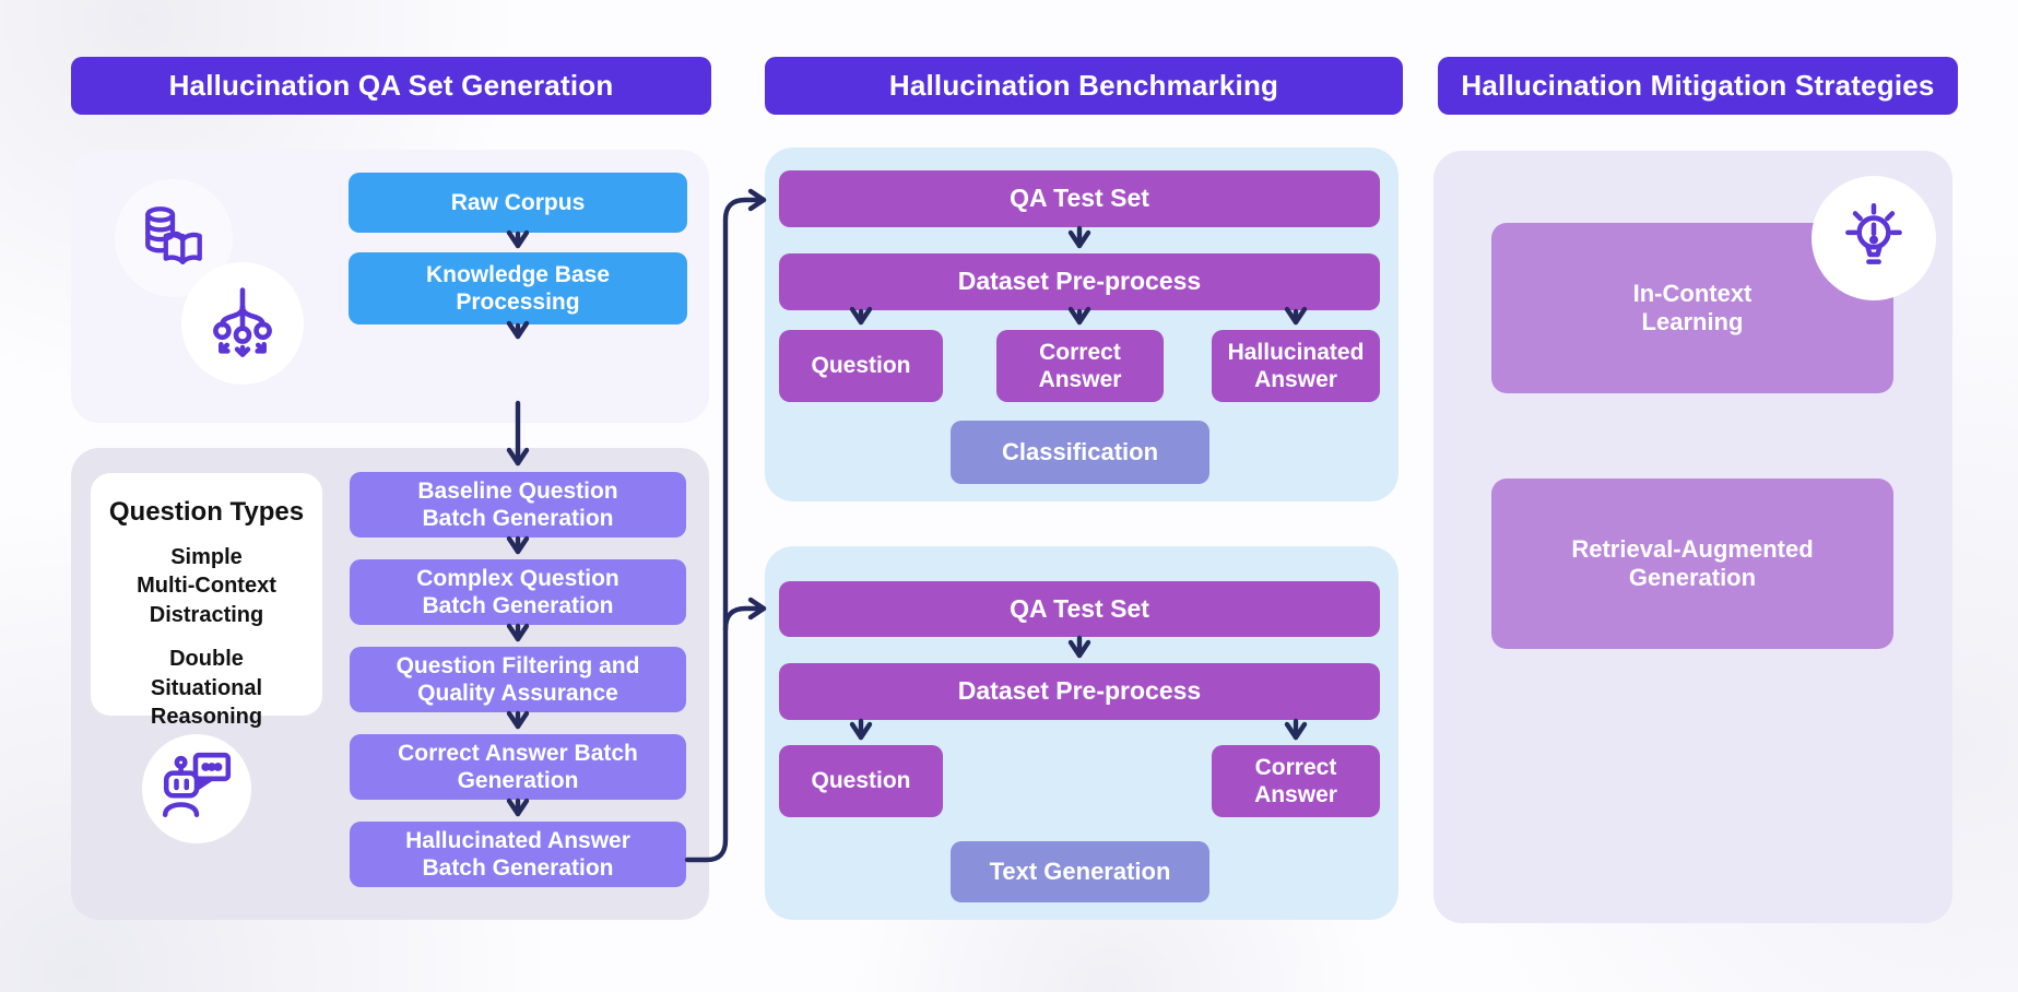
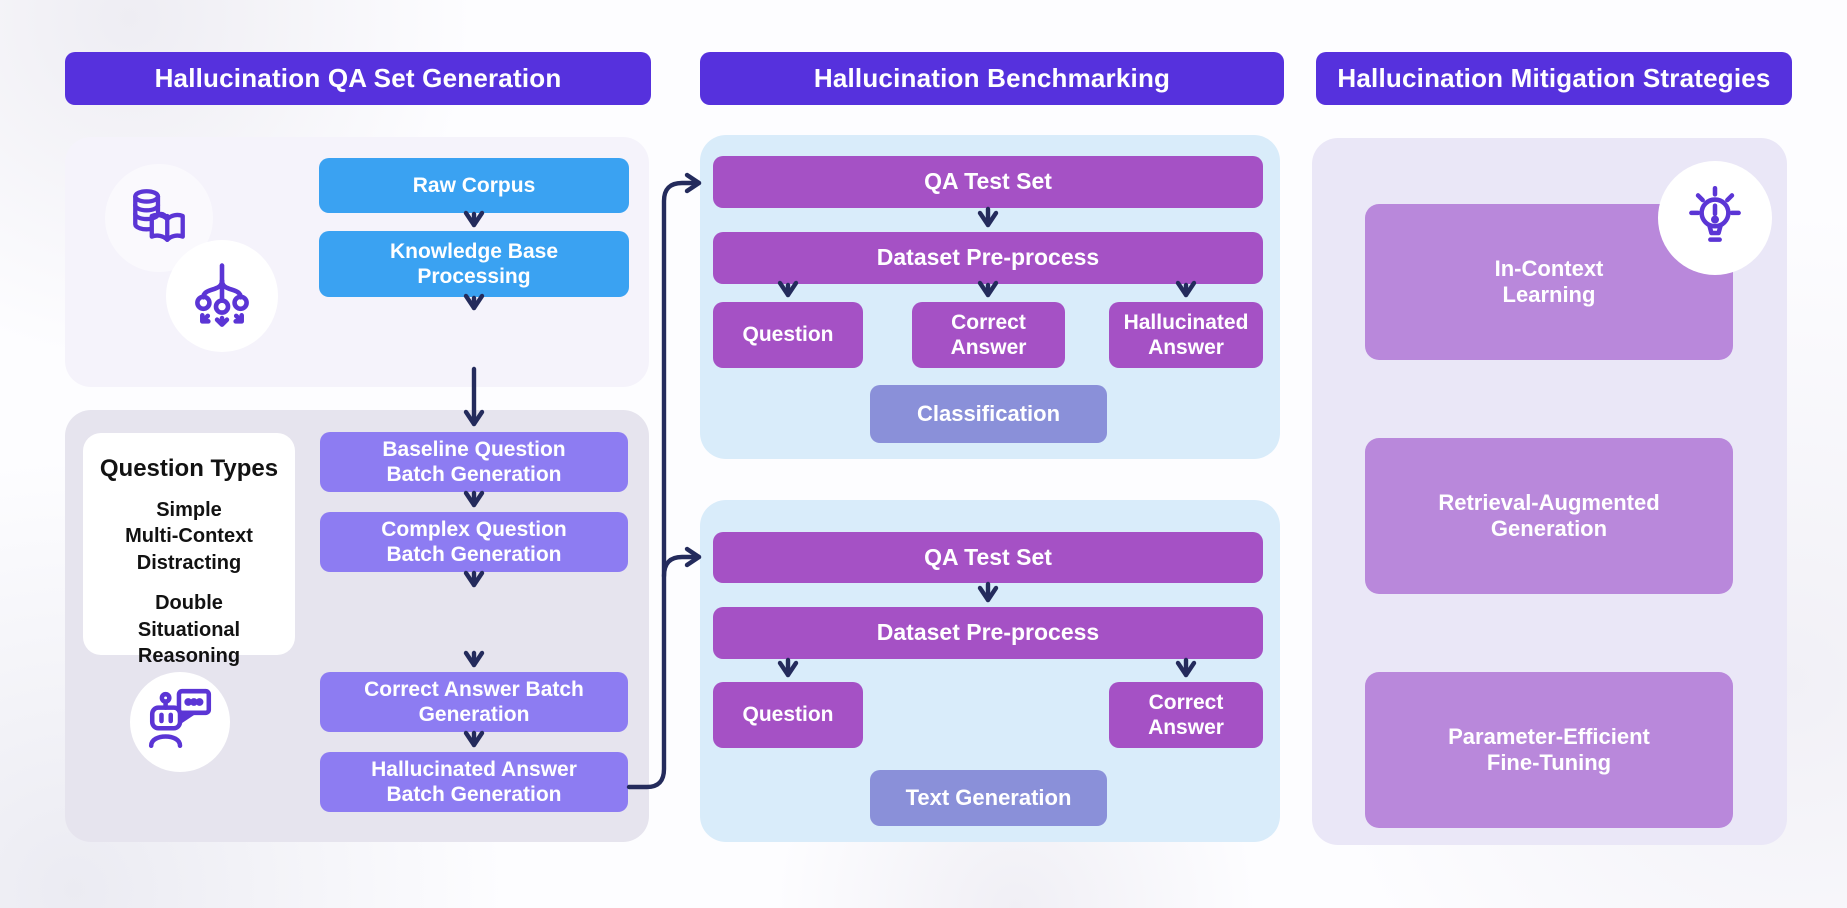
  Hallucination QA Set Generation
  Hallucination Benchmarking
  Hallucination Mitigation Strategies
  Raw Corpus
  Knowledge Base
  Processing
  Question Types
  Simple
  Multi-Context
  Distracting
  Double
  Situational
  Reasoning
  Baseline Question
  Batch Generation
  Complex Question
  Batch Generation
- Question Filtering and
- Quality Assurance
  Correct Answer Batch
  Generation
  Hallucinated Answer
  Batch Generation
  QA Test Set
  Dataset Pre-process
  Question
  Correct
  Answer
  Hallucinated
  Answer
  Classification
  QA Test Set
  Dataset Pre-process
  Question
  Correct
  Answer
  Text Generation
  In-Context
  Learning
  Retrieval-Augmented
  Generation
+ Parameter-Efficient
+ Fine-Tuning
